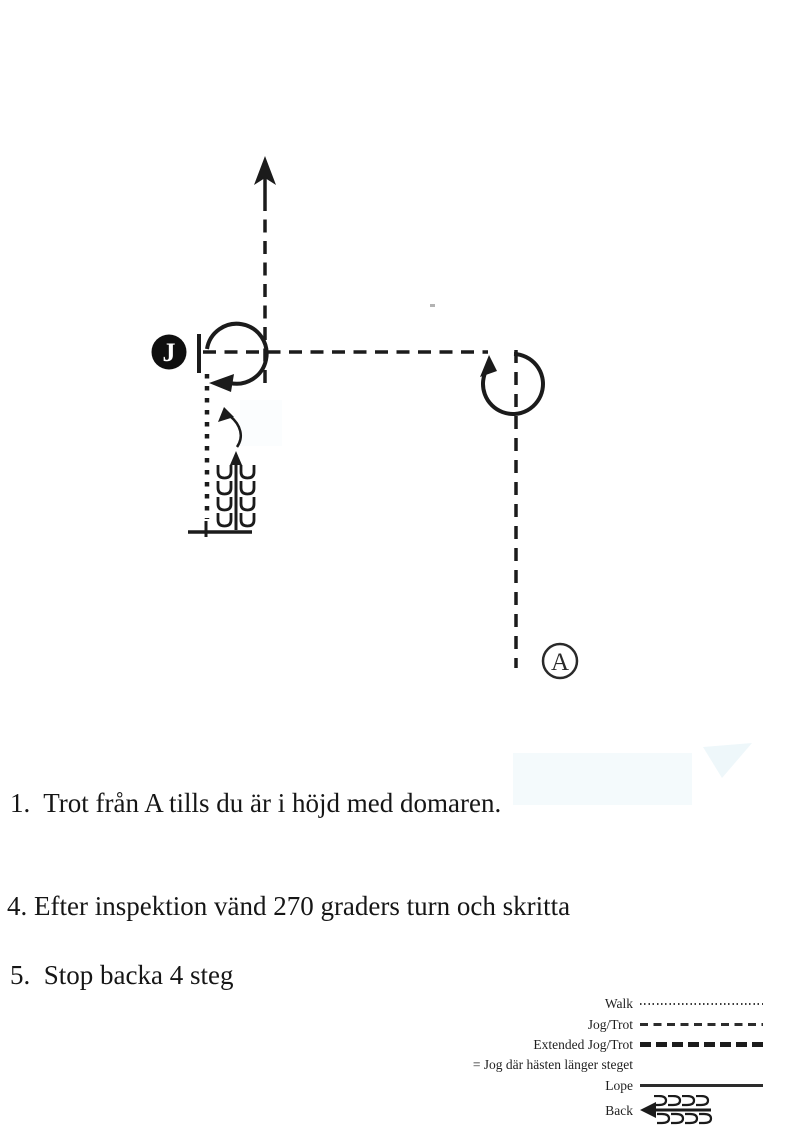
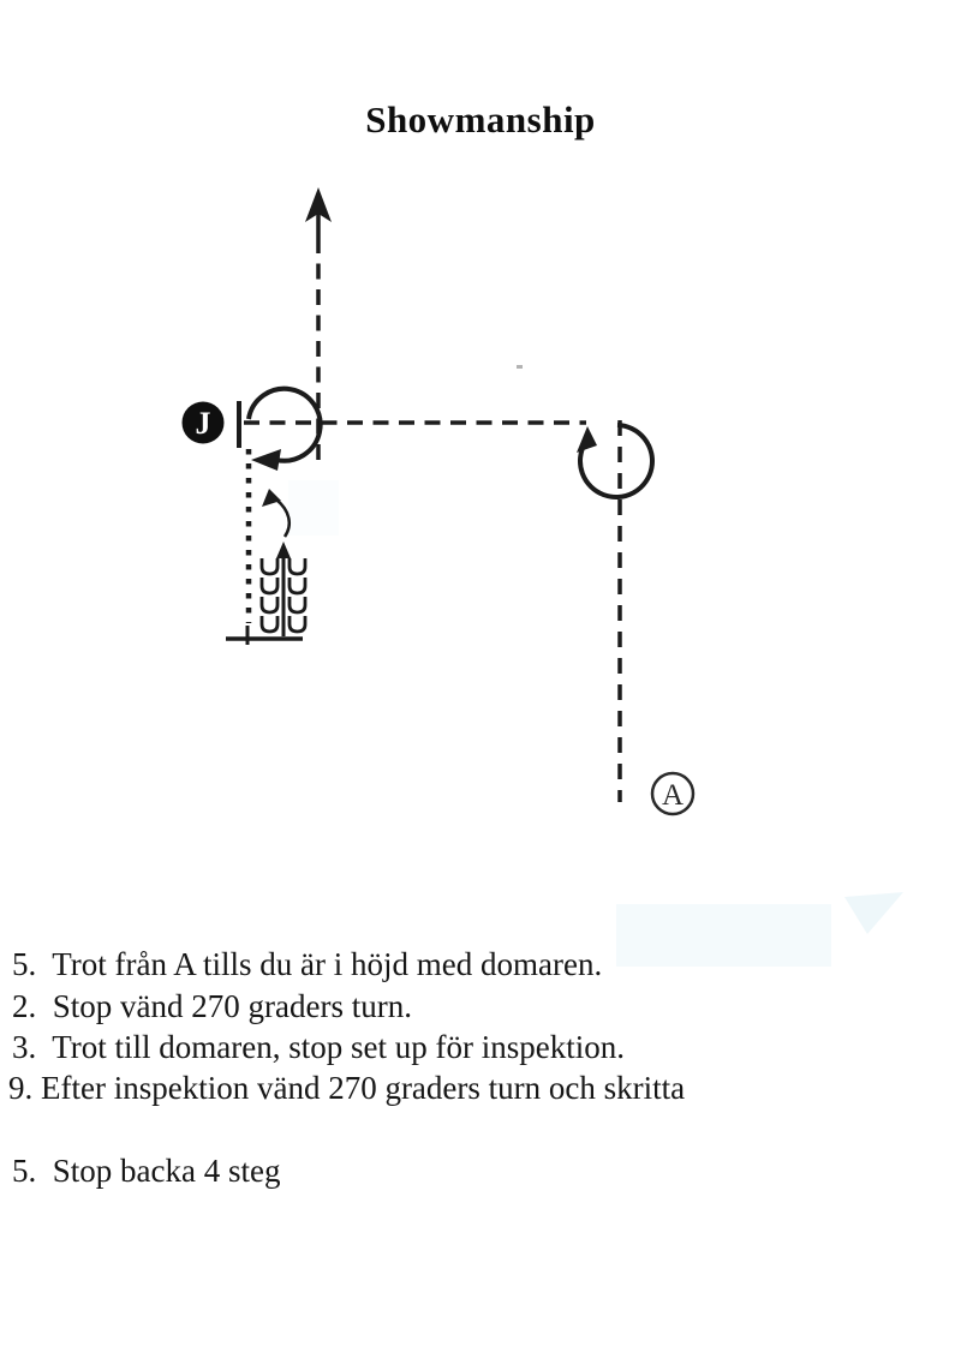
+ Showmanship
  J
  A
- 1. Trot från A tills du är i höjd med domaren.
+ 5. Trot från A tills du är i höjd med domaren.
+ 2. Stop vänd 270 graders turn.
+ 3. Trot till domaren, stop set up för inspektion.
- 4. Efter inspektion vänd 270 graders turn och skritta
+ 9. Efter inspektion vänd 270 graders turn och skritta
  5. Stop backa 4 steg
- Walk
- Jog/Trot
- Extended Jog/Trot
- = Jog där hästen länger steget
- Lope
- Back
